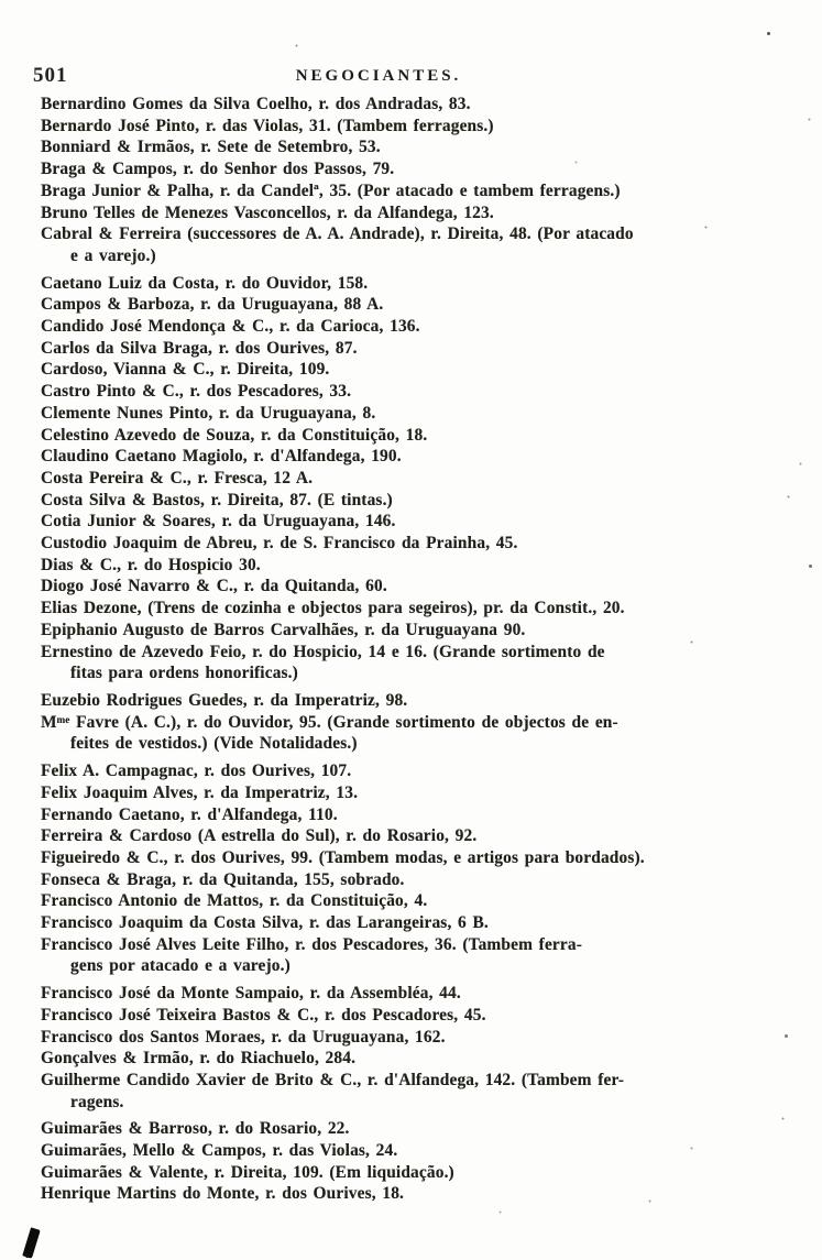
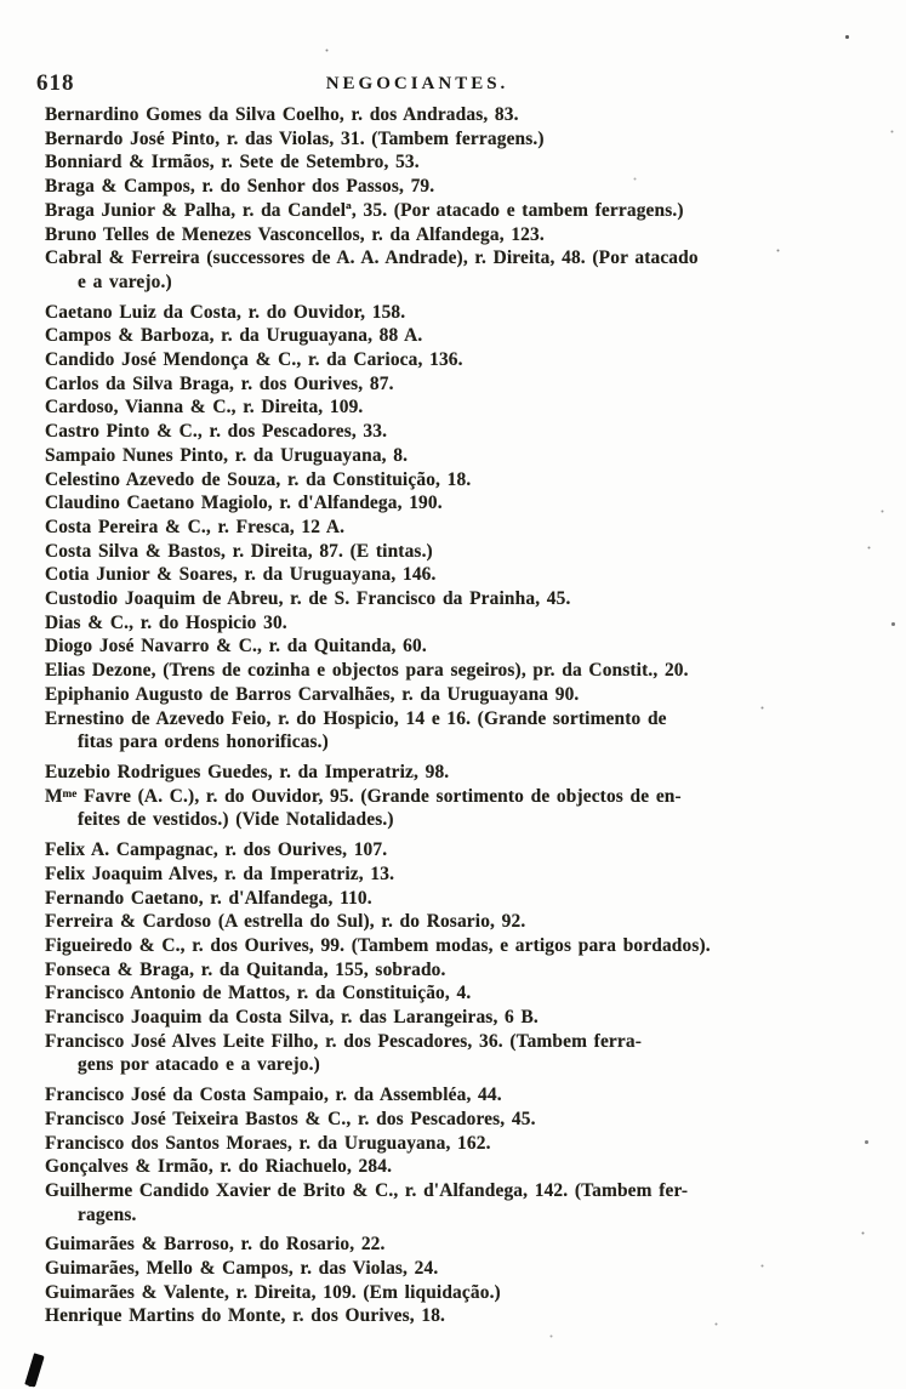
- 501
+ 618
  NEGOCIANTES.
  Bernardino Gomes da Silva Coelho, r. dos Andradas, 83.
  Bernardo José Pinto, r. das Violas, 31. (Tambem ferragens.)
  Bonniard & Irmãos, r. Sete de Setembro, 53.
  Braga & Campos, r. do Senhor dos Passos, 79.
  Braga Junior & Palha, r. da Candelª, 35. (Por atacado e tambem ferragens.)
  Bruno Telles de Menezes Vasconcellos, r. da Alfandega, 123.
  Cabral & Ferreira (successores de A. A. Andrade), r. Direita, 48. (Por atacado
  e a varejo.)
  Caetano Luiz da Costa, r. do Ouvidor, 158.
  Campos & Barboza, r. da Uruguayana, 88 A.
  Candido José Mendonça & C., r. da Carioca, 136.
  Carlos da Silva Braga, r. dos Ourives, 87.
  Cardoso, Vianna & C., r. Direita, 109.
  Castro Pinto & C., r. dos Pescadores, 33.
- Clemente Nunes Pinto, r. da Uruguayana, 8.
+ Sampaio Nunes Pinto, r. da Uruguayana, 8.
  Celestino Azevedo de Souza, r. da Constituição, 18.
  Claudino Caetano Magiolo, r. d'Alfandega, 190.
  Costa Pereira & C., r. Fresca, 12 A.
  Costa Silva & Bastos, r. Direita, 87. (E tintas.)
  Cotia Junior & Soares, r. da Uruguayana, 146.
  Custodio Joaquim de Abreu, r. de S. Francisco da Prainha, 45.
  Dias & C., r. do Hospicio 30.
  Diogo José Navarro & C., r. da Quitanda, 60.
  Elias Dezone, (Trens de cozinha e objectos para segeiros), pr. da Constit., 20.
  Epiphanio Augusto de Barros Carvalhães, r. da Uruguayana 90.
  Ernestino de Azevedo Feio, r. do Hospicio, 14 e 16. (Grande sortimento de
  fitas para ordens honorificas.)
  Euzebio Rodrigues Guedes, r. da Imperatriz, 98.
  Mᵐᵉ Favre (A. C.), r. do Ouvidor, 95. (Grande sortimento de objectos de en-
  feites de vestidos.) (Vide Notalidades.)
  Felix A. Campagnac, r. dos Ourives, 107.
  Felix Joaquim Alves, r. da Imperatriz, 13.
  Fernando Caetano, r. d'Alfandega, 110.
  Ferreira & Cardoso (A estrella do Sul), r. do Rosario, 92.
  Figueiredo & C., r. dos Ourives, 99. (Tambem modas, e artigos para bordados).
  Fonseca & Braga, r. da Quitanda, 155, sobrado.
  Francisco Antonio de Mattos, r. da Constituição, 4.
  Francisco Joaquim da Costa Silva, r. das Larangeiras, 6 B.
  Francisco José Alves Leite Filho, r. dos Pescadores, 36. (Tambem ferra-
  gens por atacado e a varejo.)
- Francisco José da Monte Sampaio, r. da Assembléa, 44.
+ Francisco José da Costa Sampaio, r. da Assembléa, 44.
  Francisco José Teixeira Bastos & C., r. dos Pescadores, 45.
  Francisco dos Santos Moraes, r. da Uruguayana, 162.
  Gonçalves & Irmão, r. do Riachuelo, 284.
  Guilherme Candido Xavier de Brito & C., r. d'Alfandega, 142. (Tambem fer-
  ragens.
  Guimarães & Barroso, r. do Rosario, 22.
  Guimarães, Mello & Campos, r. das Violas, 24.
  Guimarães & Valente, r. Direita, 109. (Em liquidação.)
  Henrique Martins do Monte, r. dos Ourives, 18.
